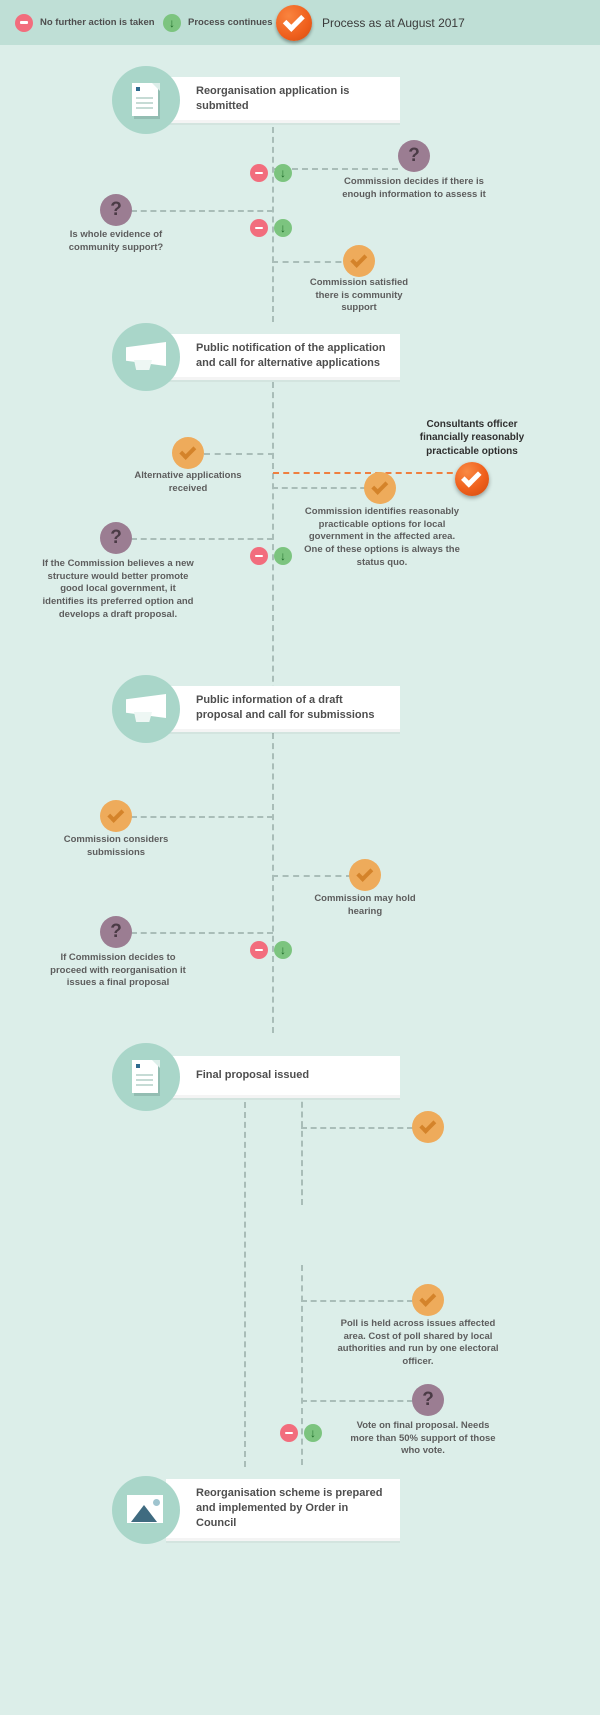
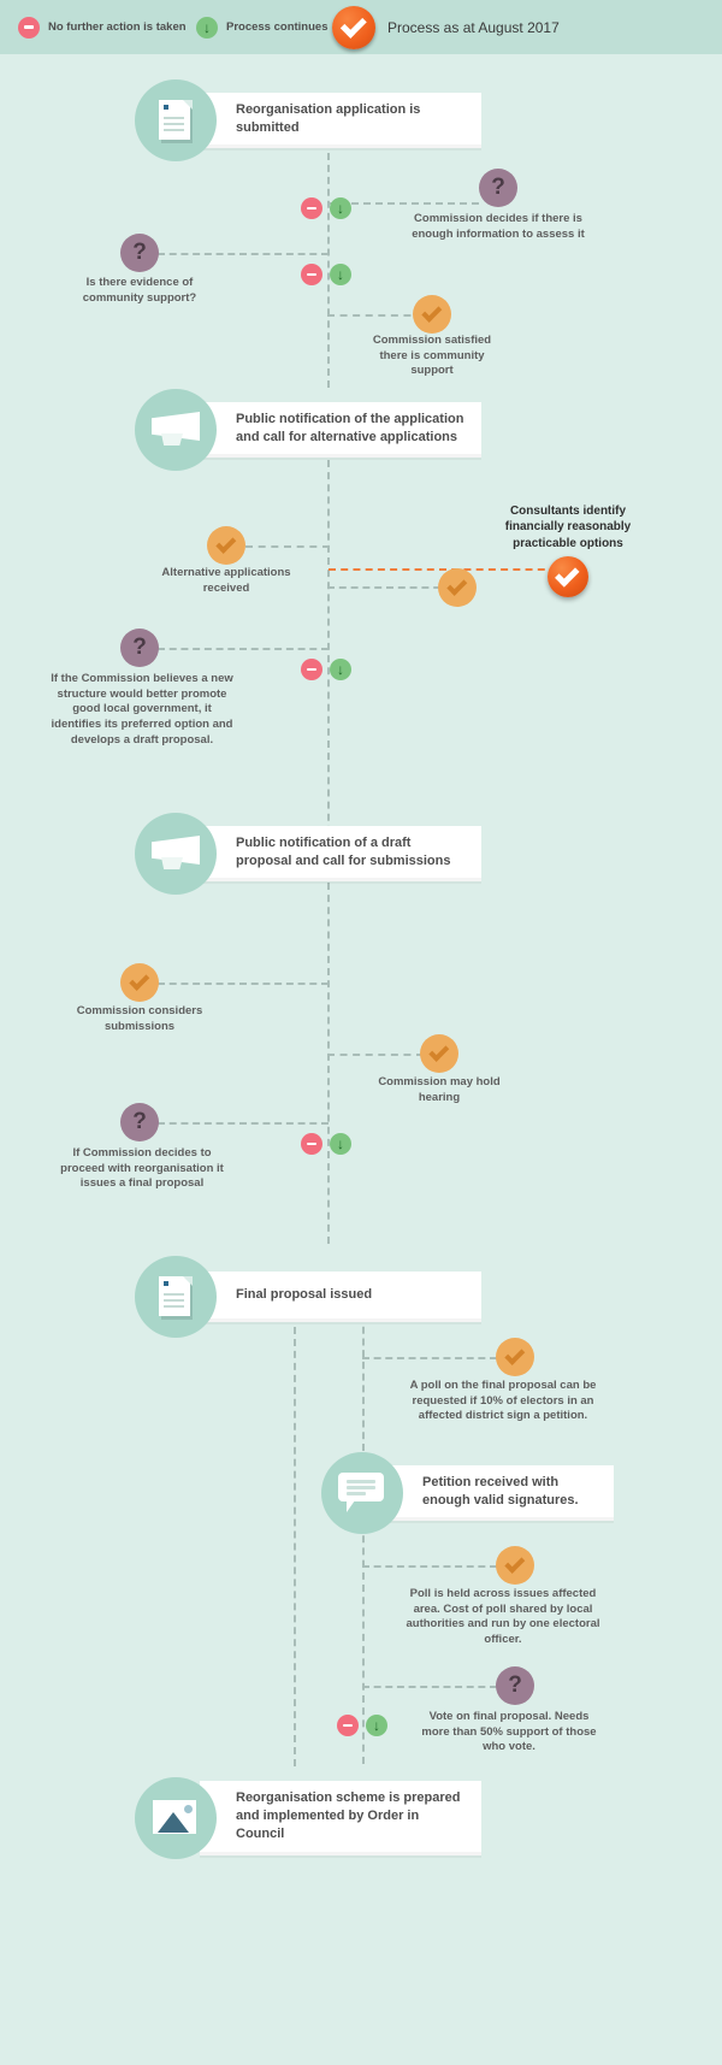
  No further action is taken
  ↓
  Process continues
  Process as at August 2017
  Reorganisation application is submitted
  ?
  Commission decides if there is enough information to assess it
  ↓
  ?
- Is whole evidence of community support?
+ Is there evidence of community support?
  ↓
  Commission satisfied there is community support
  Public notification of the application and call for alternative applications
  Alternative applications received
- Consultants officer financially reasonably practicable options
+ Consultants identify financially reasonably practicable options
- Commission identifies reasonably practicable options for local government in the affected area. One of these options is always the status quo.
  ?
  If the Commission believes a new structure would better promote good local government, it identifies its preferred option and develops a draft proposal.
  ↓
- Public information of a draft proposal and call for submissions
+ Public notification of a draft proposal and call for submissions
  Commission considers submissions
  Commission may hold hearing
  ?
  If Commission decides to proceed with reorganisation it issues a final proposal
  ↓
  Final proposal issued
+ A poll on the final proposal can be requested if 10% of electors in an affected district sign a petition.
+ Petition received with enough valid signatures.
  Poll is held across issues affected area. Cost of poll shared by local authorities and run by one electoral officer.
  ?
  Vote on final proposal. Needs more than 50% support of those who vote.
  ↓
  Reorganisation scheme is prepared and implemented by Order in Council
